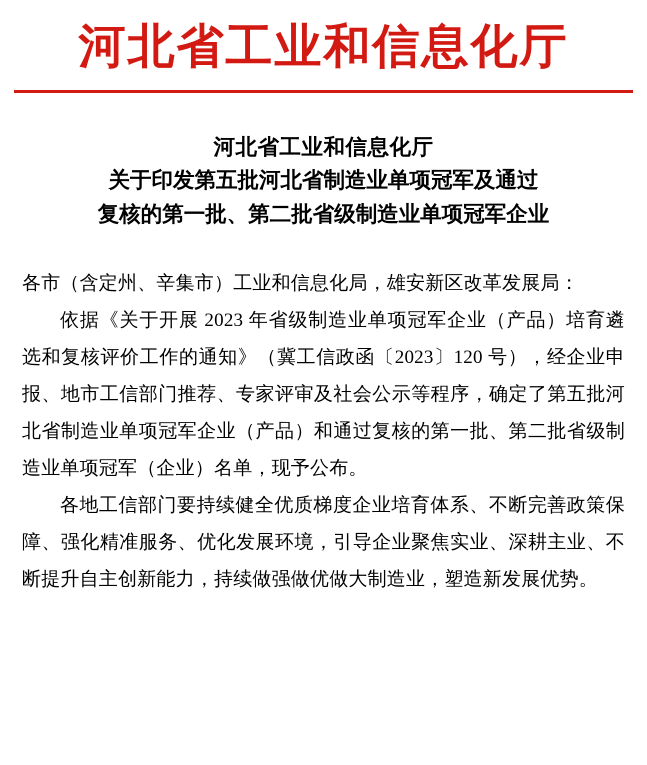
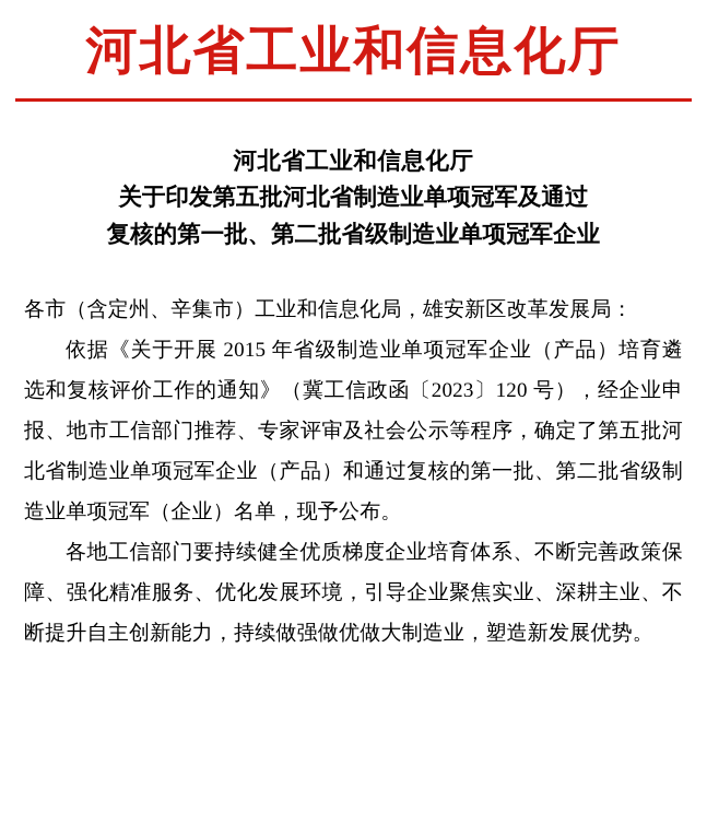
  河北省工业和信息化厅
  河北省工业和信息化厅
  关于印发第五批河北省制造业单项冠军及通过
  复核的第一批、第二批省级制造业单项冠军企业
  各市（含定州、辛集市）工业和信息化局，雄安新区改革发展局：
- 依据《关于开展 2023 年省级制造业单项冠军企业（产品）培育遴选和复核评价工作的通知》（冀工信政函〔2023〕120 号），经企业申报、地市工信部门推荐、专家评审及社会公示等程序，确定了第五批河北省制造业单项冠军企业（产品）和通过复核的第一批、第二批省级制造业单项冠军（企业）名单，现予公布。
+ 依据《关于开展 2015 年省级制造业单项冠军企业（产品）培育遴选和复核评价工作的通知》（冀工信政函〔2023〕120 号），经企业申报、地市工信部门推荐、专家评审及社会公示等程序，确定了第五批河北省制造业单项冠军企业（产品）和通过复核的第一批、第二批省级制造业单项冠军（企业）名单，现予公布。
  各地工信部门要持续健全优质梯度企业培育体系、不断完善政策保障、强化精准服务、优化发展环境，引导企业聚焦实业、深耕主业、不断提升自主创新能力，持续做强做优做大制造业，塑造新发展优势。
